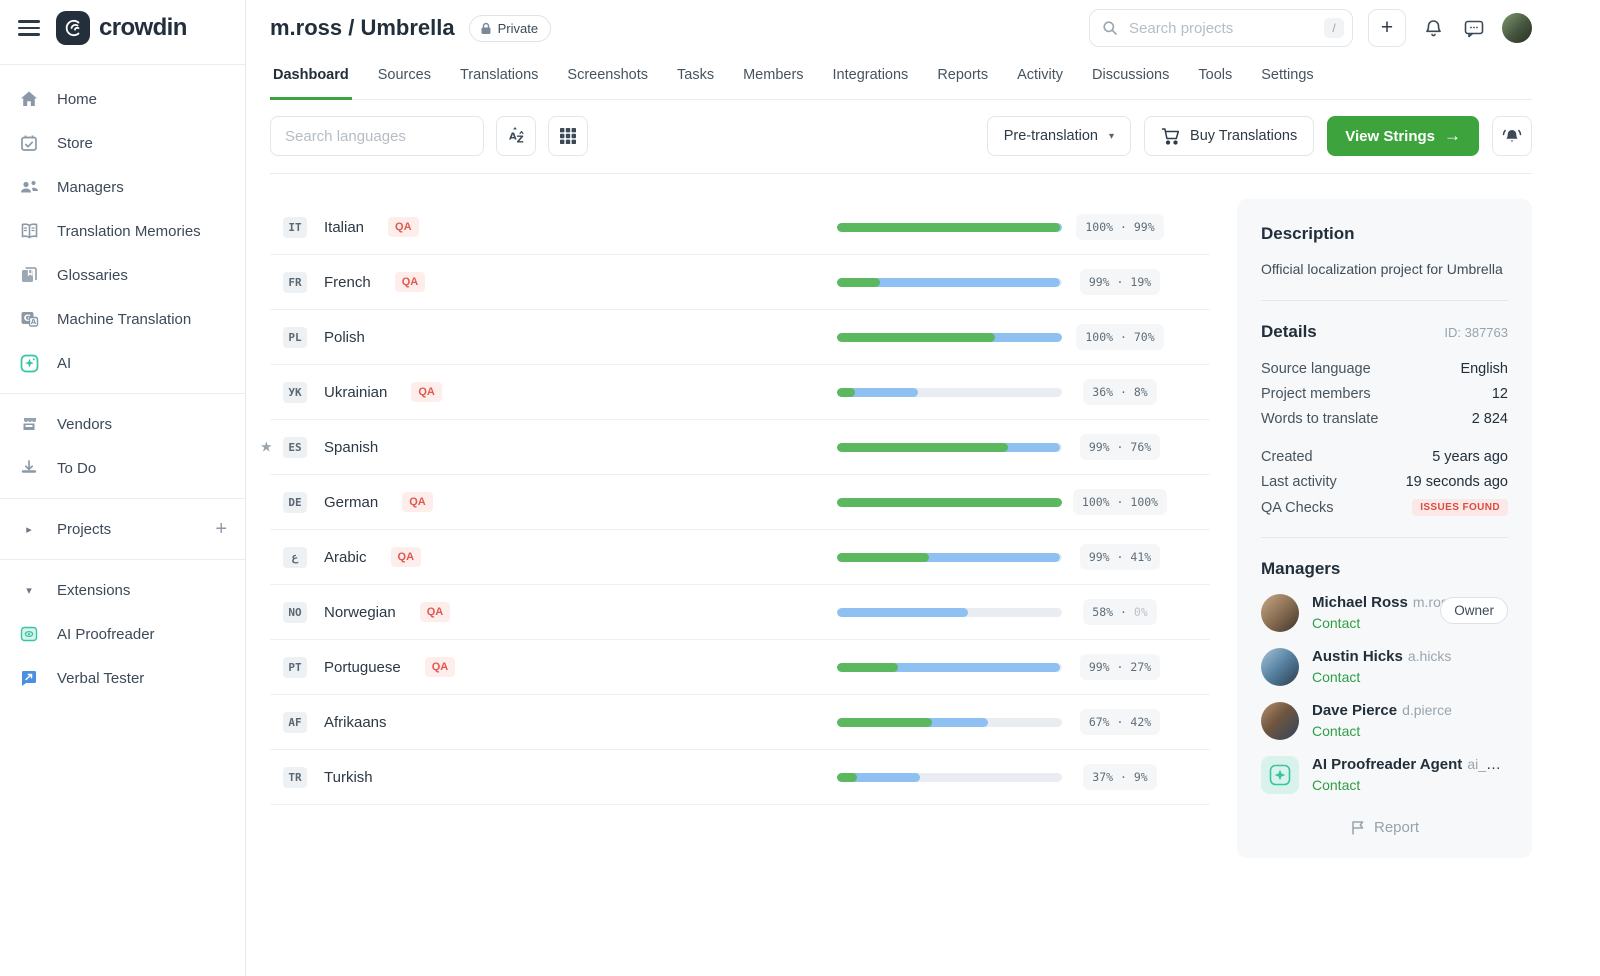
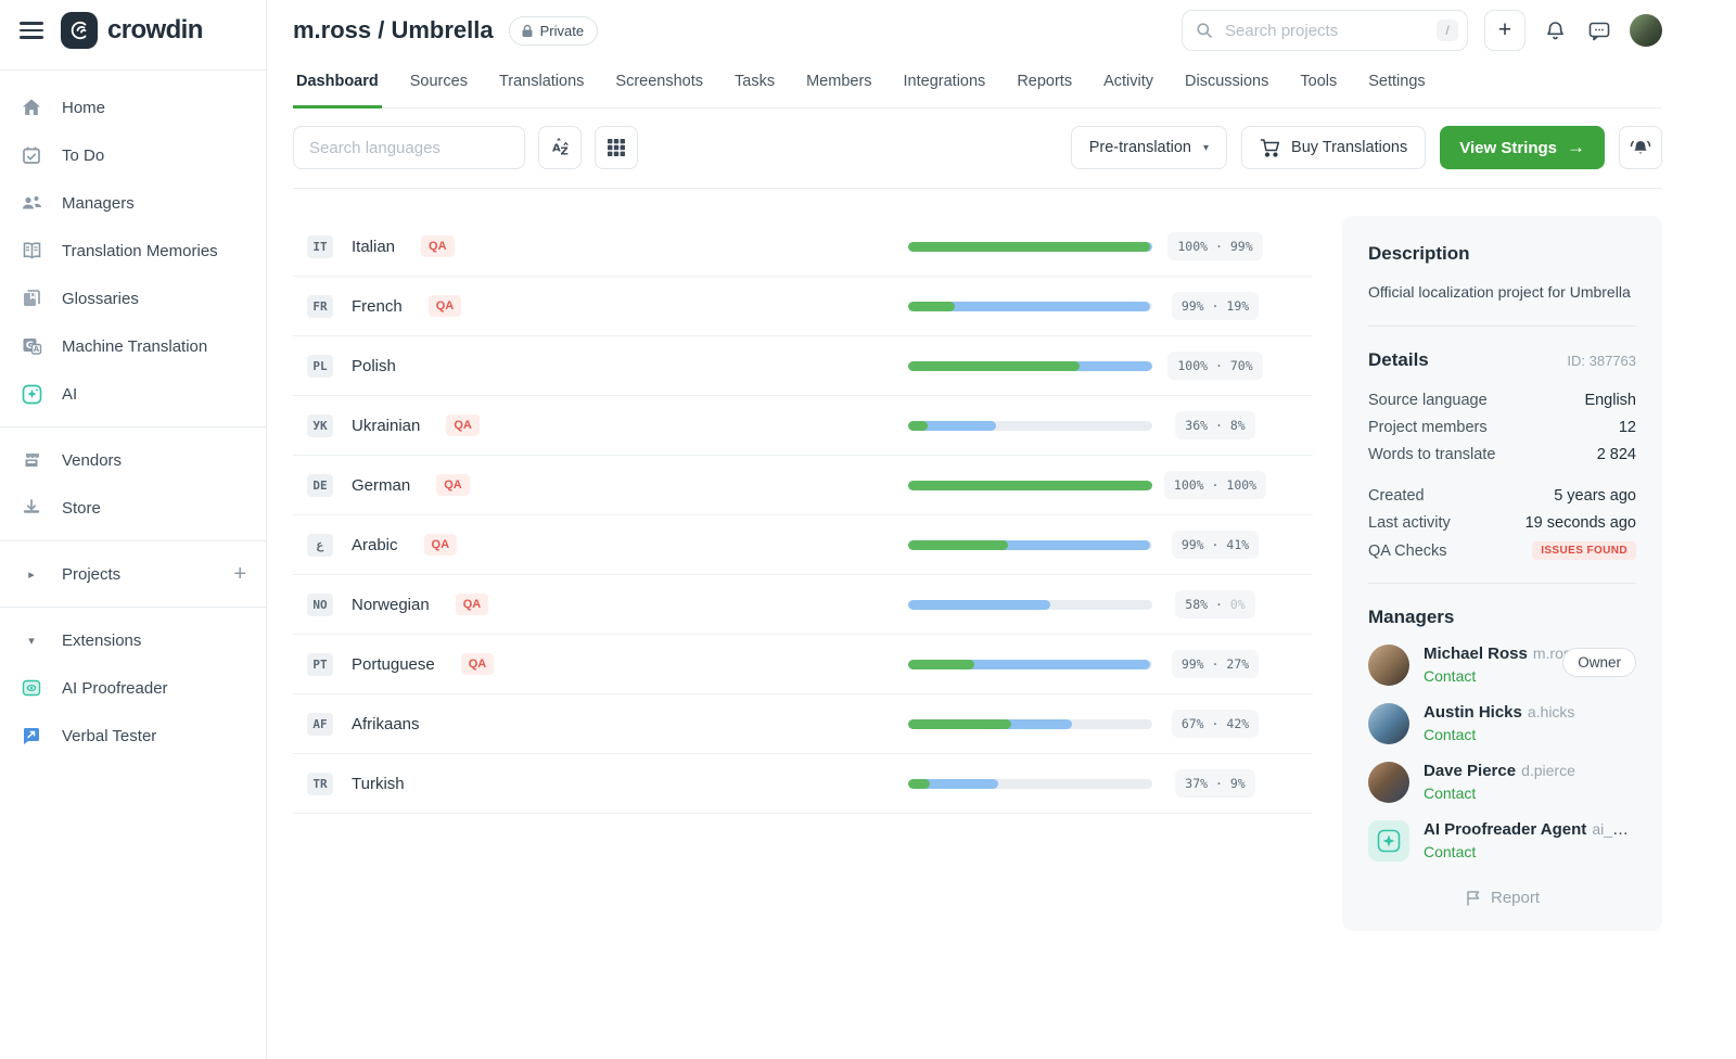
  crowdin
  Home
- Store
+ To Do
  Managers
  Translation Memories
  Glossaries
  G
  A
  Machine Translation
  AI
  Vendors
- To Do
+ Store
  ▸
  Projects
  +
  ▾
  Extensions
  AI Proofreader
  Verbal Tester
  m.ross / Umbrella
  Private
  Search projects
  /
  +
  Dashboard
  Sources
  Translations
  Screenshots
  Tasks
  Members
  Integrations
  Reports
  Activity
  Discussions
  Tools
  Settings
  Search languages
  A
  Z
  Pre-translation
  ▾
  Buy Translations
  View Strings
  →
  IT
  Italian
  QA
  100% · 99%
  FR
  French
  QA
  99% · 19%
  PL
  Polish
  100% · 70%
  УК
  Ukrainian
  QA
  36% · 8%
- ★
- ES
- Spanish
- 99% · 76%
  DE
  German
  QA
  100% · 100%
  ع
  Arabic
  QA
  99% · 41%
  NO
  Norwegian
  QA
  58% · 0%
  PT
  Portuguese
  QA
  99% · 27%
  AF
  Afrikaans
  67% · 42%
  TR
  Turkish
  37% · 9%
  Description
  Official localization project for Umbrella
  Details
  ID: 387763
  Source language
  English
  Project members
  12
  Words to translate
  2 824
  Created
  5 years ago
  Last activity
  19 seconds ago
  QA Checks
  ISSUES FOUND
  Managers
  Michael Ross m.ro
  Contact
  Owner
  Austin Hicks a.hicks
  Contact
  Dave Pierce d.pierce
  Contact
  AI Proofreader Agent ai_pr
  Contact
  Report
